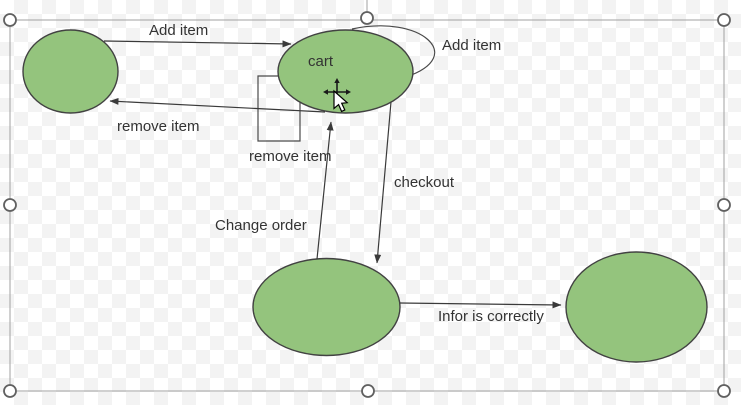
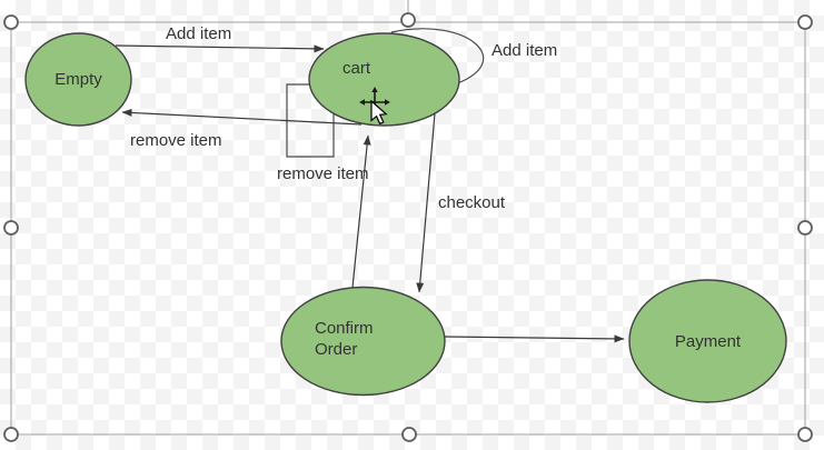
+ Empty
  cart
+ Confirm
+ Order
+ Payment
  Add item
  Add item
  remove item
  remove item
  checkout
- Change order
- Infor is correctly
